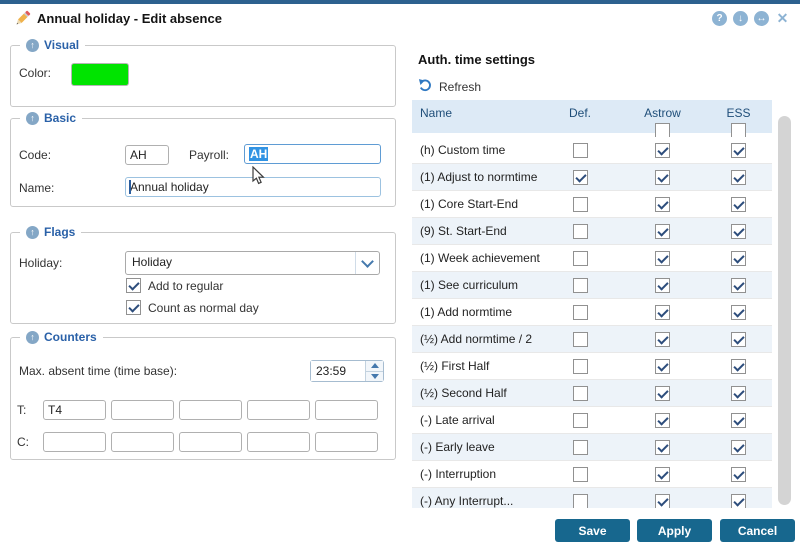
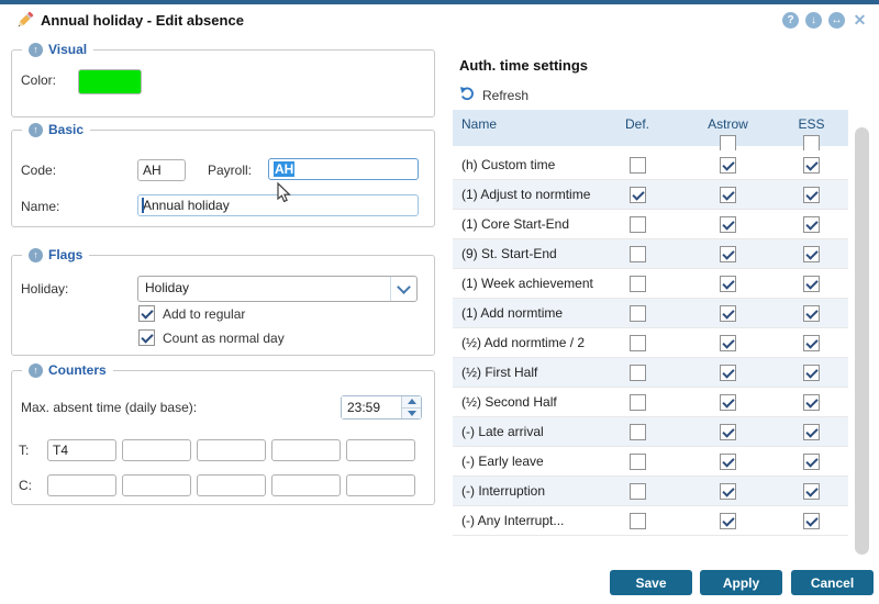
  Annual holiday - Edit absence
  Visual
  Color:
  Basic
  Code:
  AH
  Payroll:
  AH
  Name:
  Annual holiday
  Flags
  Holiday:
  Holiday
  Add to regular
  Count as normal day
  Counters
- Max. absent time (time base):
+ Max. absent time (daily base):
  23:59
  T:
  T4
  C:
  Auth. time settings
  Refresh
  Name
  Def.
  Astrow
  ESS
  (h) Custom time
  (1) Adjust to normtime
  (1) Core Start-End
  (9) St. Start-End
  (1) Week achievement
- (1) See curriculum
  (1) Add normtime
  (½) Add normtime / 2
  (½) First Half
  (½) Second Half
  (-) Late arrival
  (-) Early leave
  (-) Interruption
  (-) Any Interrupt...
  Save
  Apply
  Cancel
